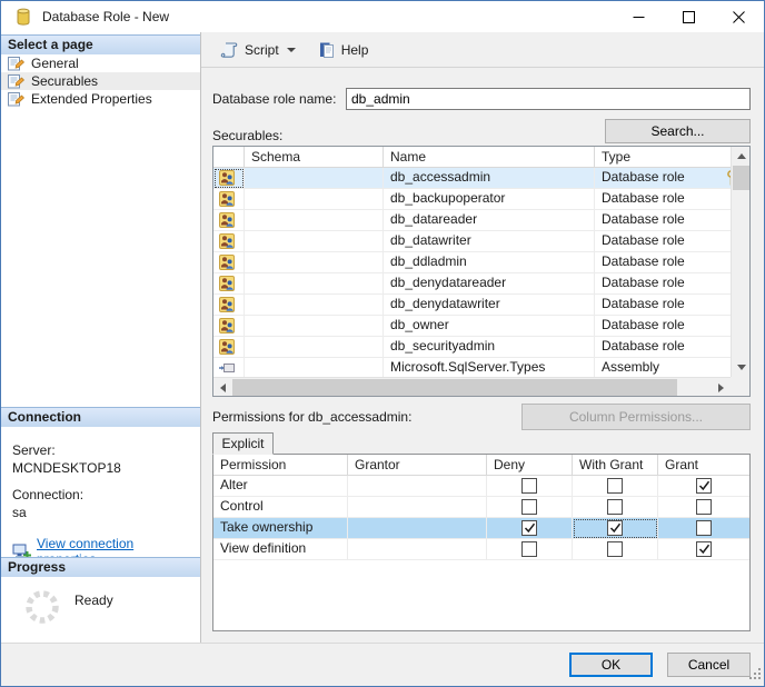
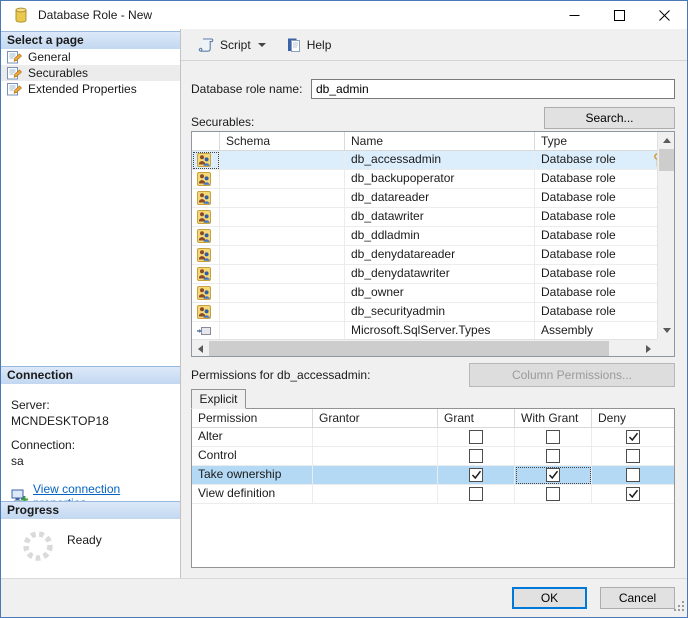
  Database Role - New
  Select a page
  General
  Securables
  Extended Properties
  Connection
  Server:
  MCNDESKTOP18
  Connection:
  sa
  Progress
  Ready
  Script
  Help
  Database role name:
  db_admin
  Securables:
  Search...
  Schema
  Name
  Type
  db_accessadmin
  Database role
  db_backupoperator
  Database role
  db_datareader
  Database role
  db_datawriter
  Database role
  db_ddladmin
  Database role
  db_denydatareader
  Database role
  db_denydatawriter
  Database role
  db_owner
  Database role
  db_securityadmin
  Database role
  Microsoft.SqlServer.Types
  Assembly
  Permissions for db_accessadmin:
  Column Permissions...
  Explicit
  Permission
  Grantor
- Deny
+ Grant
  With Grant
- Grant
+ Deny
  Alter
  Control
  Take ownership
  View definition
  OK
  Cancel
